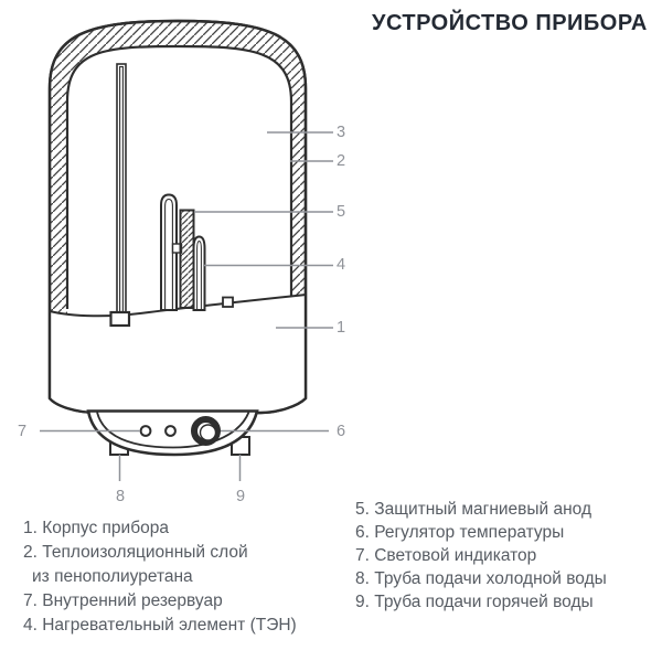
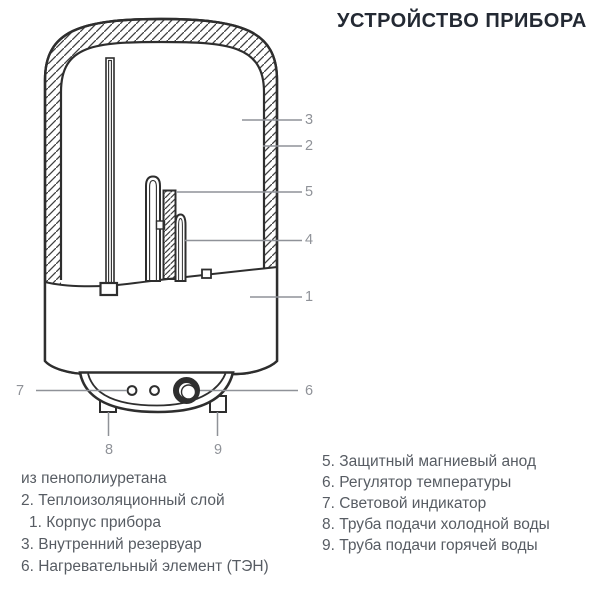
  УСТРОЙСТВО ПРИБОРА
  3
  2
  5
  4
  1
  6
  7
  8
  9
- 1. Корпус прибора
+ из пенополиуретана
  2. Теплоизоляционный слой
- из пенополиуретана
+ 1. Корпус прибора
- 7. Внутренний резервуар
+ 3. Внутренний резервуар
- 4. Нагревательный элемент (ТЭН)
+ 6. Нагревательный элемент (ТЭН)
  5. Защитный магниевый анод
  6. Регулятор температуры
  7. Световой индикатор
  8. Труба подачи холодной воды
  9. Труба подачи горячей воды
